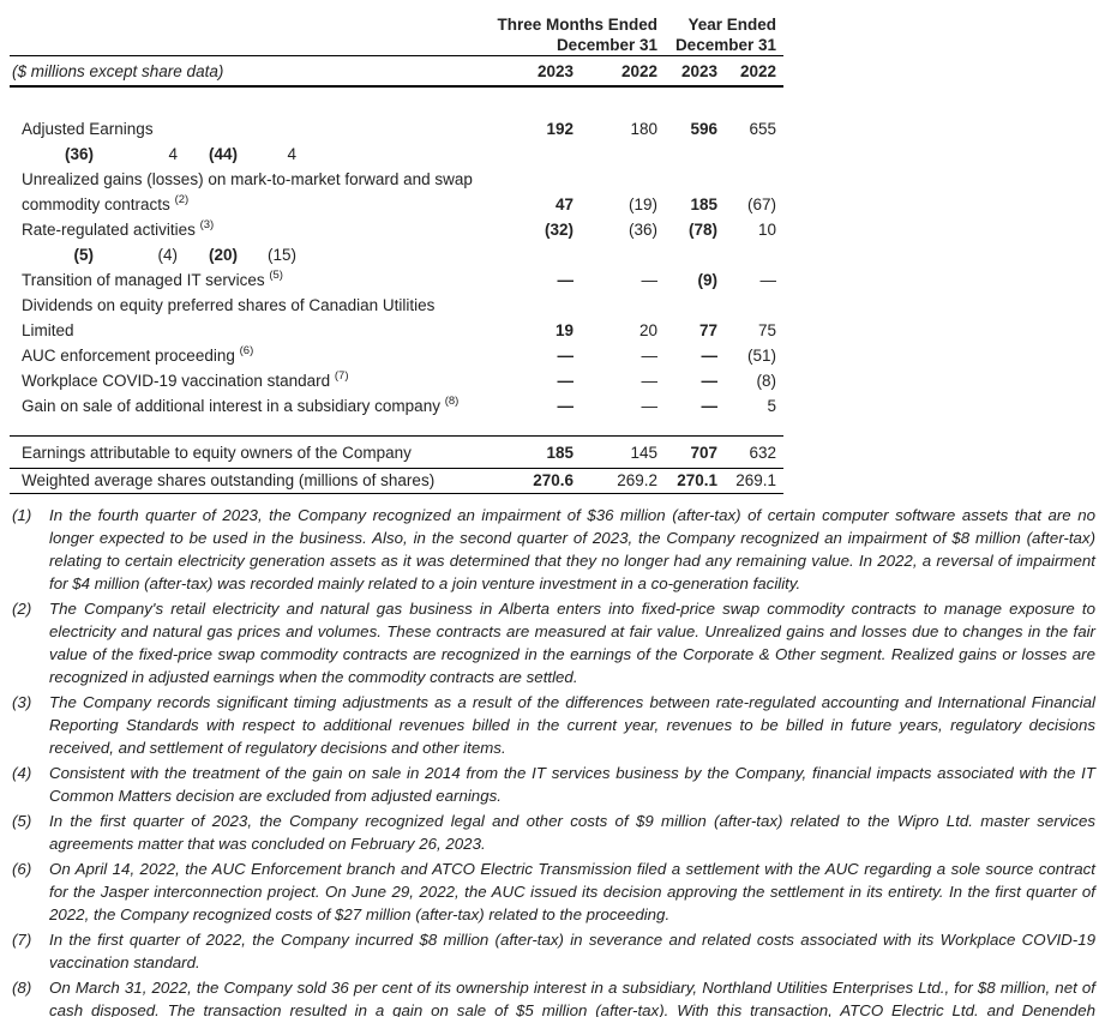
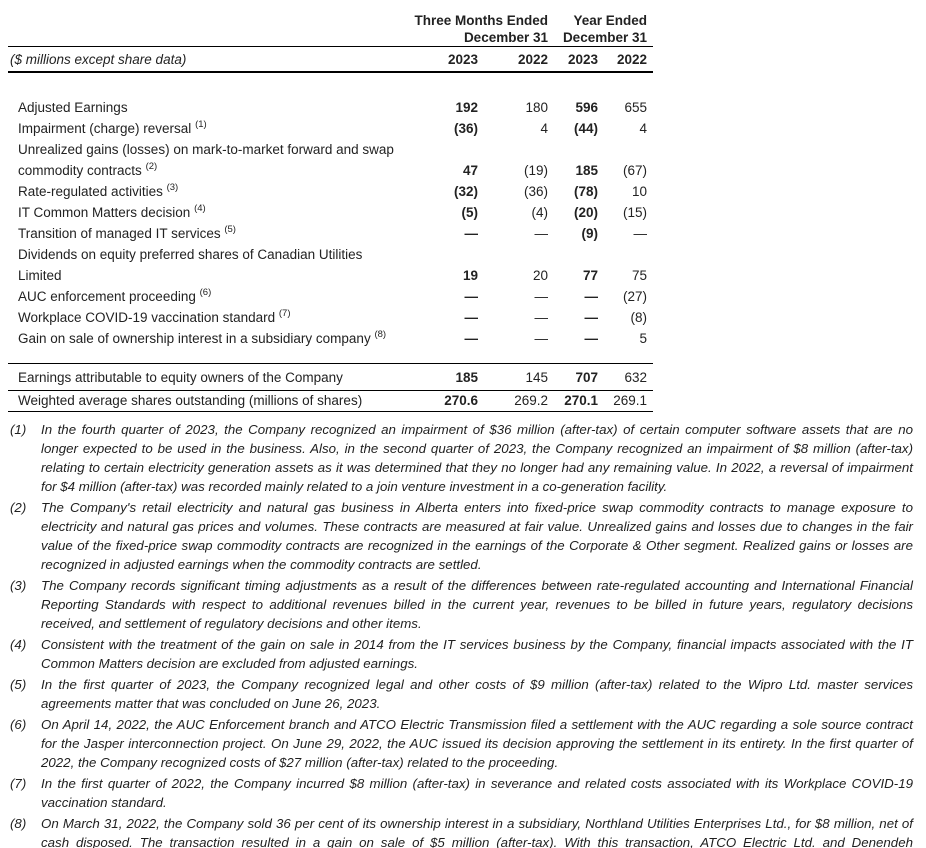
  Three Months Ended
  Year Ended
  December 31
  December 31
  ($ millions except share data)
  2023
  2022
  2023
  2022
  Adjusted Earnings
  192
  180
  596
  655
+ Impairment (charge) reversal (1)
  (36)
  4
  (44)
  4
  Unrealized gains (losses) on mark-to-market forward and swap
  commodity contracts (2)
  47
  (19)
  185
  (67)
  Rate-regulated activities (3)
  (32)
  (36)
  (78)
  10
+ IT Common Matters decision (4)
  (5)
  (4)
  (20)
  (15)
  Transition of managed IT services (5)
  —
  —
  (9)
  —
  Dividends on equity preferred shares of Canadian Utilities Limited
  19
  20
  77
  75
  AUC enforcement proceeding (6)
  —
  —
  —
- (51)
+ (27)
  Workplace COVID-19 vaccination standard (7)
  —
  —
  —
  (8)
- Gain on sale of additional interest in a subsidiary company (8)
+ Gain on sale of ownership interest in a subsidiary company (8)
  —
  —
  —
  5
  Earnings attributable to equity owners of the Company
  185
  145
  707
  632
  Weighted average shares outstanding (millions of shares)
  270.6
  269.2
  270.1
  269.1
  (1)
  In the fourth quarter of 2023, the Company recognized an impairment of $36 million (after-tax) of certain computer software assets that are no longer expected to be used in the business. Also, in the second quarter of 2023, the Company recognized an impairment of $8 million (after-tax) relating to certain electricity generation assets as it was determined that they no longer had any remaining value. In 2022, a reversal of impairment for $4 million (after-tax) was recorded mainly related to a join venture investment in a co-generation facility.
  (2)
  The Company's retail electricity and natural gas business in Alberta enters into fixed-price swap commodity contracts to manage exposure to electricity and natural gas prices and volumes. These contracts are measured at fair value. Unrealized gains and losses due to changes in the fair value of the fixed-price swap commodity contracts are recognized in the earnings of the Corporate & Other segment. Realized gains or losses are recognized in adjusted earnings when the commodity contracts are settled.
  (3)
  The Company records significant timing adjustments as a result of the differences between rate-regulated accounting and International Financial Reporting Standards with respect to additional revenues billed in the current year, revenues to be billed in future years, regulatory decisions received, and settlement of regulatory decisions and other items.
  (4)
  Consistent with the treatment of the gain on sale in 2014 from the IT services business by the Company, financial impacts associated with the IT Common Matters decision are excluded from adjusted earnings.
  (5)
- In the first quarter of 2023, the Company recognized legal and other costs of $9 million (after-tax) related to the Wipro Ltd. master services agreements matter that was concluded on February 26, 2023.
+ In the first quarter of 2023, the Company recognized legal and other costs of $9 million (after-tax) related to the Wipro Ltd. master services agreements matter that was concluded on June 26, 2023.
  (6)
  On April 14, 2022, the AUC Enforcement branch and ATCO Electric Transmission filed a settlement with the AUC regarding a sole source contract for the Jasper interconnection project. On June 29, 2022, the AUC issued its decision approving the settlement in its entirety. In the first quarter of 2022, the Company recognized costs of $27 million (after-tax) related to the proceeding.
  (7)
  In the first quarter of 2022, the Company incurred $8 million (after-tax) in severance and related costs associated with its Workplace COVID-19 vaccination standard.
  (8)
  On March 31, 2022, the Company sold 36 per cent of its ownership interest in a subsidiary, Northland Utilities Enterprises Ltd., for $8 million, net of cash disposed. The transaction resulted in a gain on sale of $5 million (after-tax). With this transaction, ATCO Electric Ltd. and Denendeh
